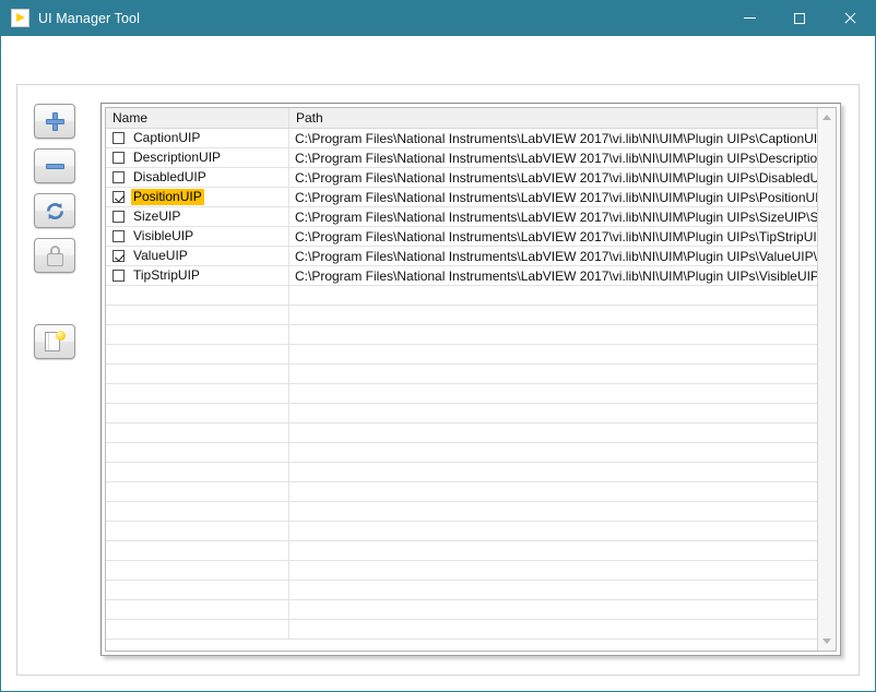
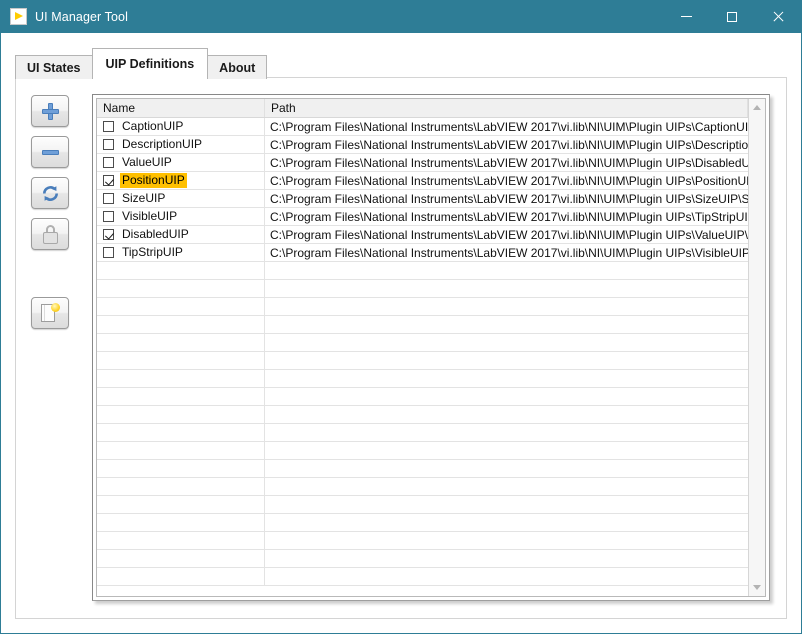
  UI Manager Tool
+ UI States
+ UIP Definitions
+ About
  Name
  Path
  CaptionUIP
  C:\Program Files\National Instruments\LabVIEW 2017\vi.lib\NI\UIM\Plugin UIPs\CaptionUI
  DescriptionUIP
  C:\Program Files\National Instruments\LabVIEW 2017\vi.lib\NI\UIM\Plugin UIPs\Descriptio
- DisabledUIP
+ ValueUIP
  C:\Program Files\National Instruments\LabVIEW 2017\vi.lib\NI\UIM\Plugin UIPs\DisabledU
  PositionUIP
  C:\Program Files\National Instruments\LabVIEW 2017\vi.lib\NI\UIM\Plugin UIPs\PositionUI
  SizeUIP
  C:\Program Files\National Instruments\LabVIEW 2017\vi.lib\NI\UIM\Plugin UIPs\SizeUIP\S
  VisibleUIP
  C:\Program Files\National Instruments\LabVIEW 2017\vi.lib\NI\UIM\Plugin UIPs\TipStripUI
- ValueUIP
+ DisabledUIP
  C:\Program Files\National Instruments\LabVIEW 2017\vi.lib\NI\UIM\Plugin UIPs\ValueUIP\
  TipStripUIP
  C:\Program Files\National Instruments\LabVIEW 2017\vi.lib\NI\UIM\Plugin UIPs\VisibleUIP
